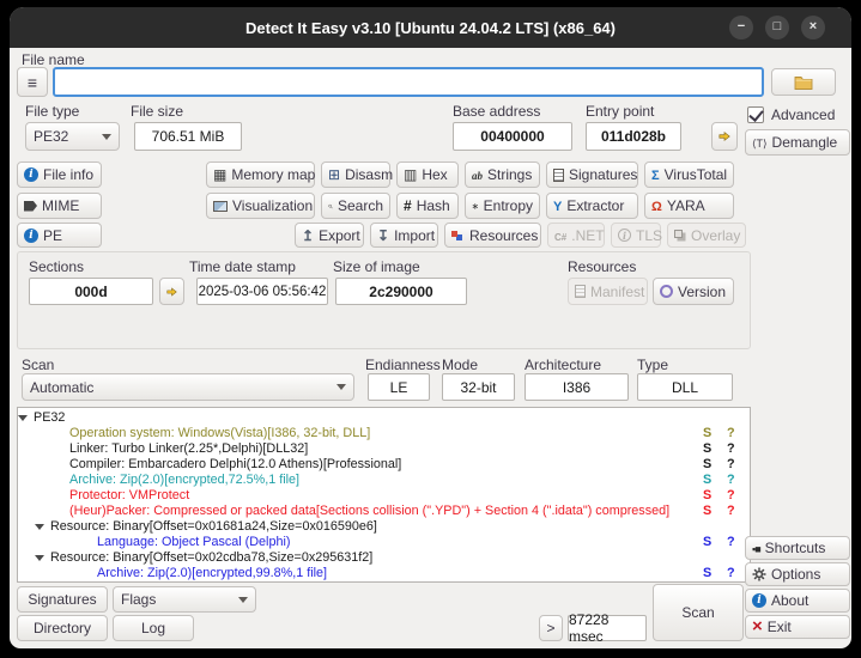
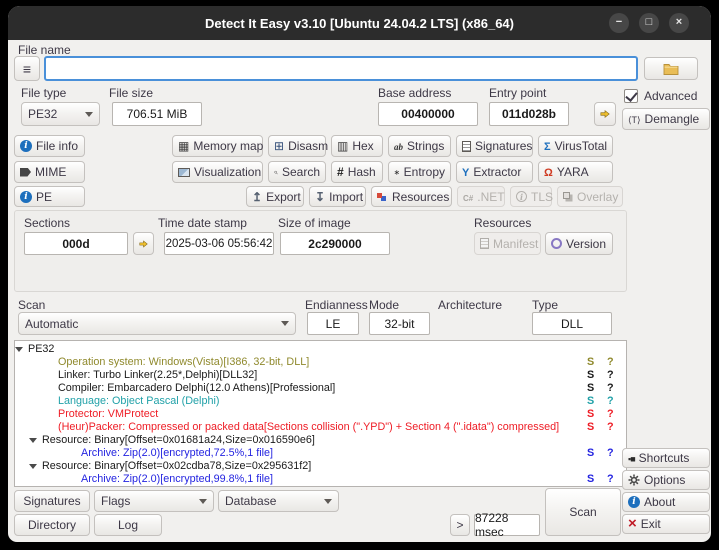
  Detect It Easy v3.10 [Ubuntu 24.04.2 LTS] (x86_64)
  −
  □
  ×
  File name
  File type
  File size
  Base address
  Entry point
  PE32
  706.51 MiB
  00400000
  011d028b
  Advanced
  Demangle
  File info
  MIME
  Memory map
  Visualization
  Disasm
  Search
  Hex
  Hash
  Strings
  Entropy
  Signatures
  Extractor
  VirusTotal
  YARA
  PE
  Export
  Import
  Resources
  .NET
  TLS
  Overlay
  Sections
  Time date stamp
  Size of image
  Resources
  000d
  2025-03-06 05:56:42
  2c290000
  Manifest
  Version
  Scan
  Endianness
  Mode
  Architecture
  Type
  Automatic
  LE
  32-bit
- I386
  DLL
  PE32
  Operation system: Windows(Vista)[I386, 32-bit, DLL]
  S
  ?
  Linker: Turbo Linker(2.25*,Delphi)[DLL32]
  S
  ?
  Compiler: Embarcadero Delphi(12.0 Athens)[Professional]
  S
  ?
- Archive: Zip(2.0)[encrypted,72.5%,1 file]
+ Language: Object Pascal (Delphi)
  S
  ?
  Protector: VMProtect
  S
  ?
  (Heur)Packer: Compressed or packed data[Sections collision (".YPD") + Section 4 (".idata") compressed]
  S
  ?
  Resource: Binary[Offset=0x01681a24,Size=0x016590e6]
- Language: Object Pascal (Delphi)
+ Archive: Zip(2.0)[encrypted,72.5%,1 file]
  S
  ?
  Resource: Binary[Offset=0x02cdba78,Size=0x295631f2]
  Archive: Zip(2.0)[encrypted,99.8%,1 file]
  S
  ?
  Signatures
  Flags
+ Database
  Directory
  Log
  >
  87228 msec
  Scan
  Shortcuts
  Options
  About
  Exit
